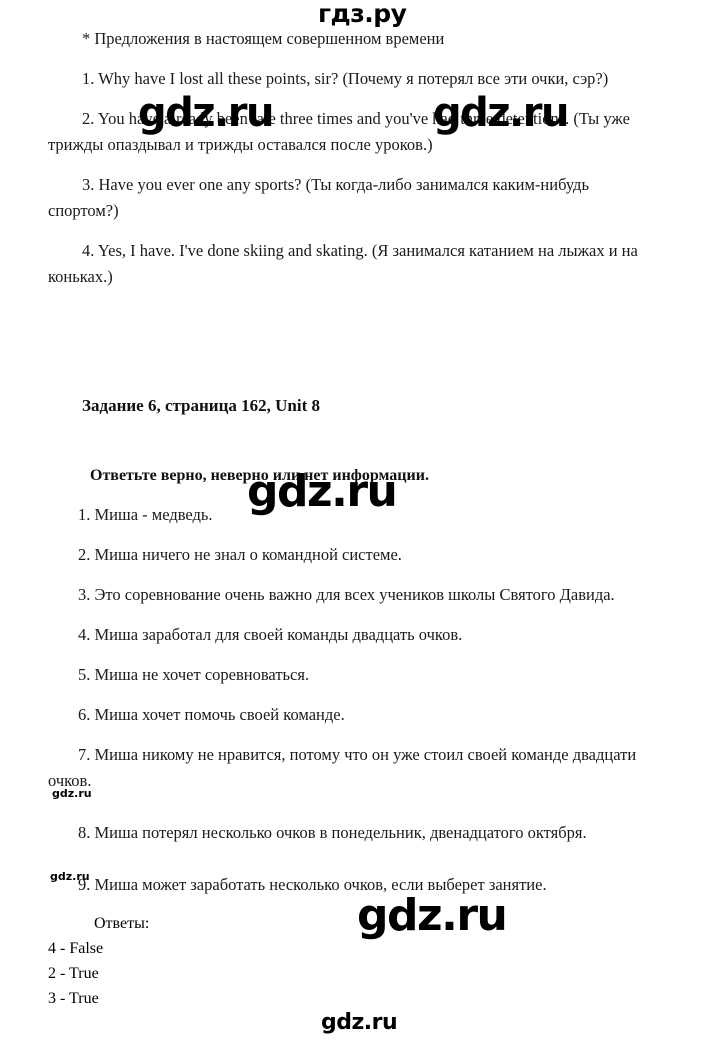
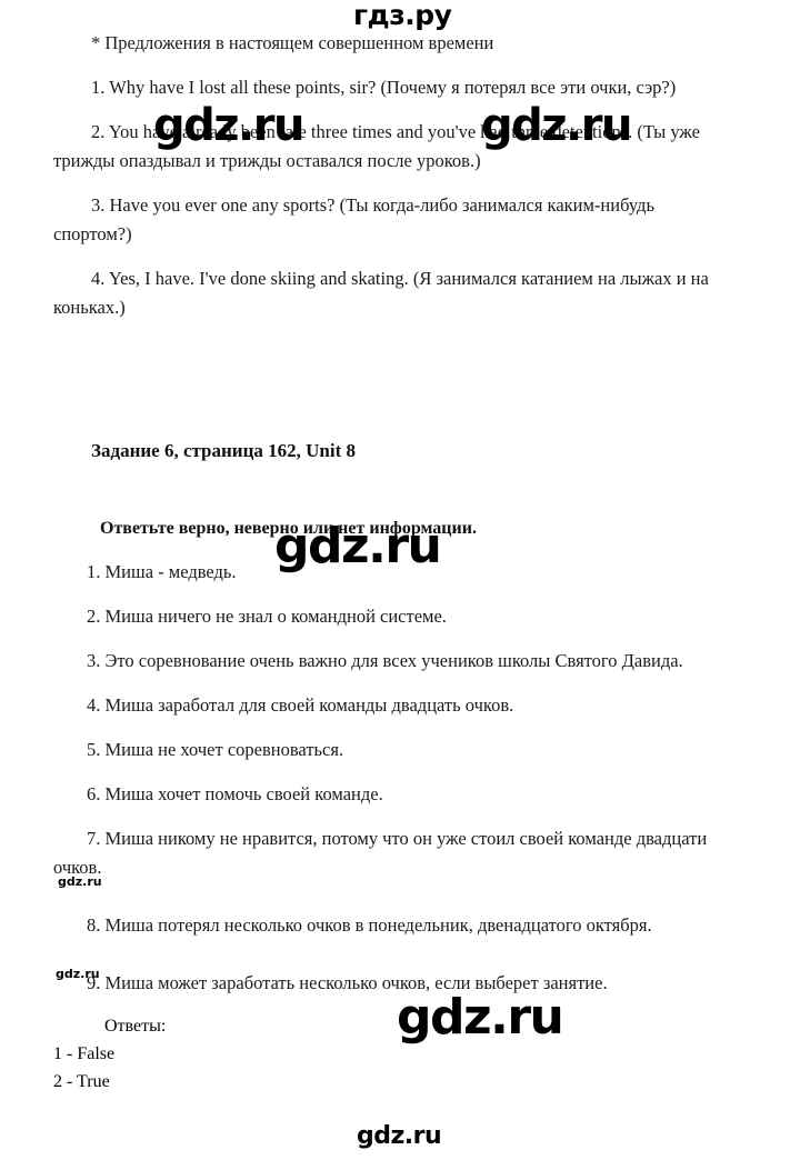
  гдз.ру
  * Предложения в настоящем совершенном времени
  1. Why have I lost all these points, sir? (Почему я потерял все эти очки, сэр?)
  2. You have already been late three times and you've had three detentions. (Ты уже трижды опаздывал и трижды оставался после уроков.)
  3. Have you ever one any sports? (Ты когда-либо занимался каким-нибудь спортом?)
  4. Yes, I have. I've done skiing and skating. (Я занимался катанием на лыжах и на коньках.)
  Задание 6, страница 162, Unit 8
  Ответьте верно, неверно или нет информации.
  1. Миша - медведь.
  2. Миша ничего не знал о командной системе.
  3. Это соревнование очень важно для всех учеников школы Святого Давида.
  4. Миша заработал для своей команды двадцать очков.
  5. Миша не хочет соревноваться.
  6. Миша хочет помочь своей команде.
  7. Миша никому не нравится, потому что он уже стоил своей команде двадцати очков.
  8. Миша потерял несколько очков в понедельник, двенадцатого октября.
  9. Миша может заработать несколько очков, если выберет занятие.
  Ответы:
- 4 - False
+ 1 - False
  2 - True
- 3 - True
  gdz.ru
  gdz.ru
  gdz.ru
  gdz.ru
  gdz.ru
  gdz.ru
  gdz.ru
